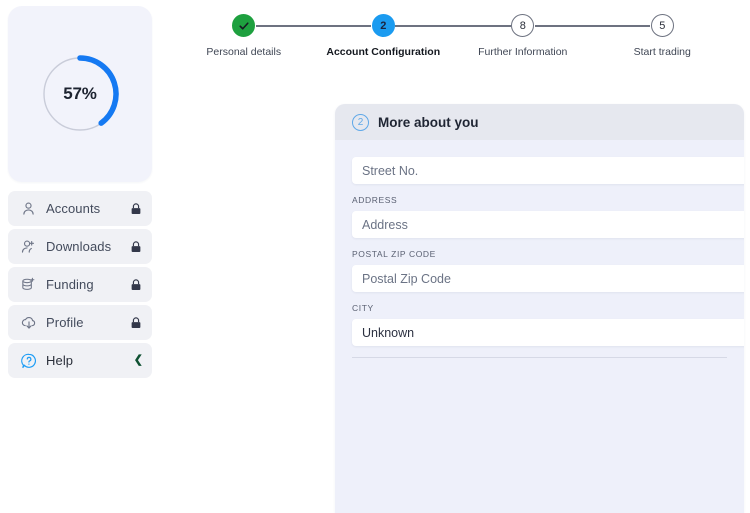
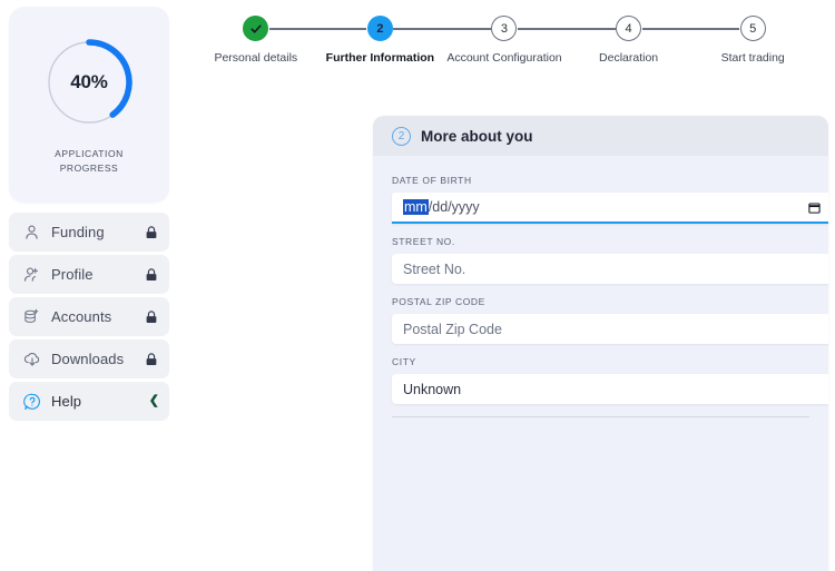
- 57%
+ 40%
+ APPLICATION
+ PROGRESS
- Accounts
+ Funding
- Downloads
+ Profile
- Funding
+ Accounts
- Profile
+ Downloads
  Help
  ❮
  Personal details
  2
- Account Configuration
+ Further Information
- 8
+ 3
- Further Information
+ Account Configuration
+ 4
+ Declaration
  5
  Start trading
  2
  More about you
+ DATE OF BIRTH
+ mm
+ /dd/yyyy
+ STREET NO.
  Street No.
- ADDRESS
- Address
  POSTAL ZIP CODE
  Postal Zip Code
  CITY
  Unknown
